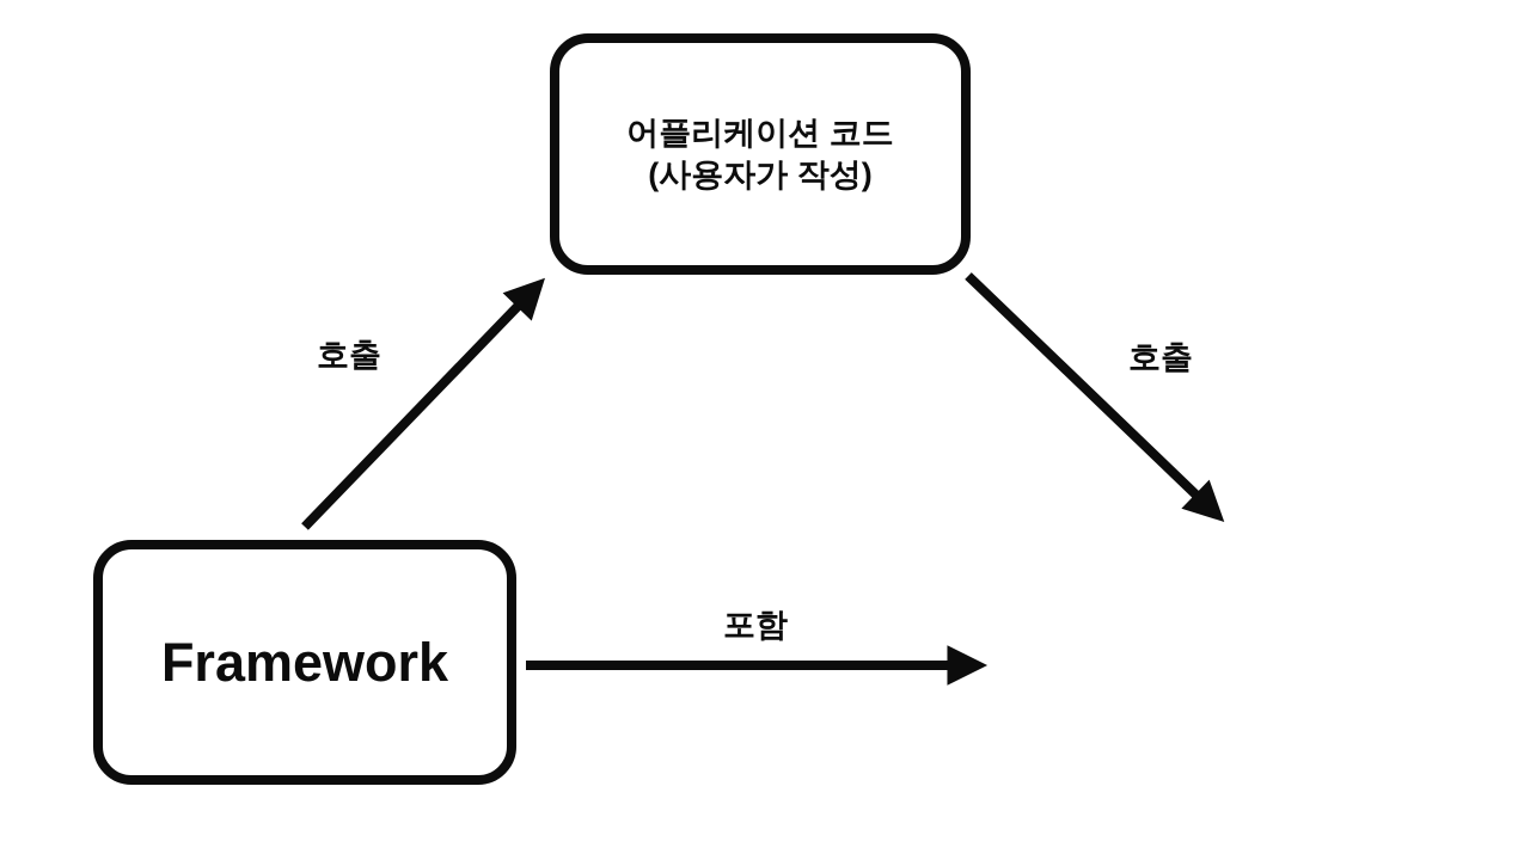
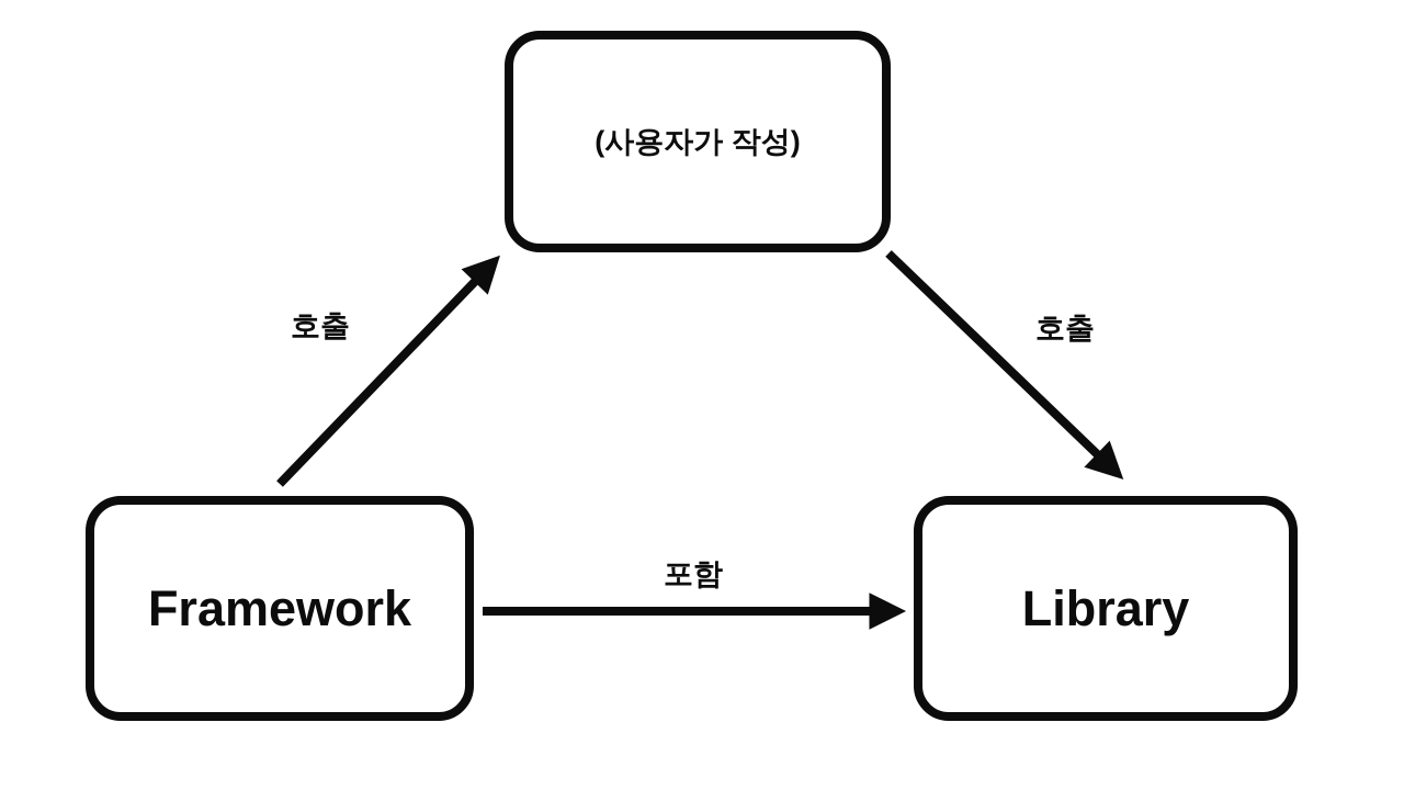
- 어플리케이션 코드
  (사용자가 작성)
  Framework
+ Library
  호출
  호출
  포함
